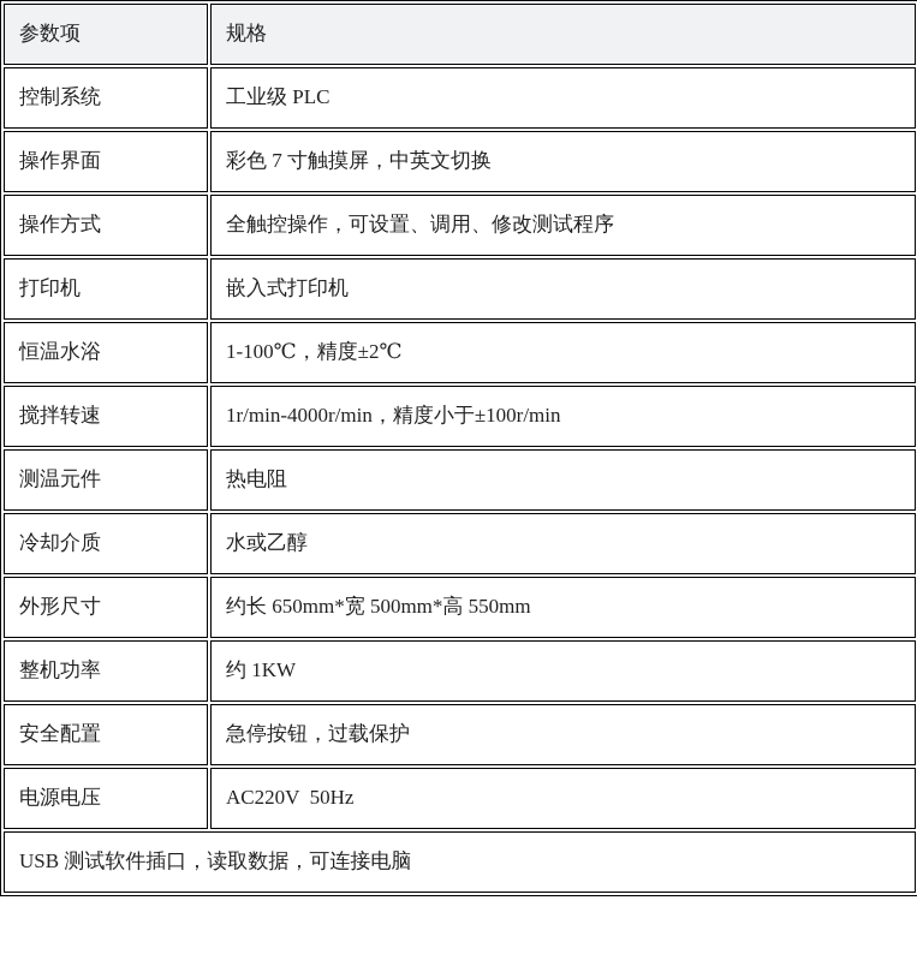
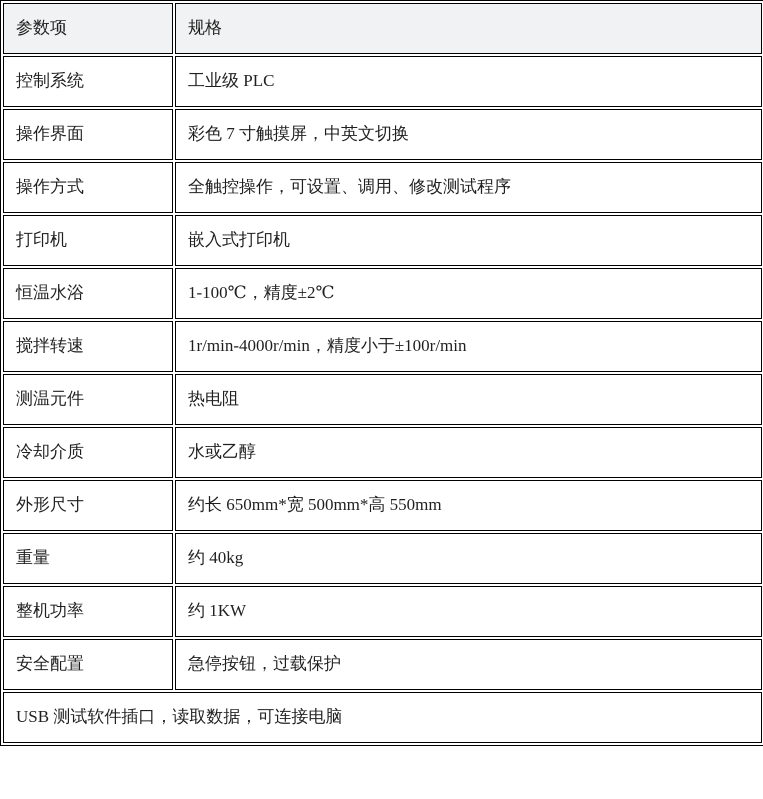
  参数项	规格
  控制系统	工业级 PLC
  操作界面	彩色 7 寸触摸屏，中英文切换
  操作方式	全触控操作，可设置、调用、修改测试程序
  打印机	嵌入式打印机
  恒温水浴	1-100℃，精度±2℃
  搅拌转速	1r/min-4000r/min，精度小于±100r/min
  测温元件	热电阻
  冷却介质	水或乙醇
  外形尺寸	约长 650mm*宽 500mm*高 550mm
+ 重量	约 40kg
  整机功率	约 1KW
  安全配置	急停按钮，过载保护
- 电源电压	AC220V 50Hz
  USB 测试软件插口，读取数据，可连接电脑
